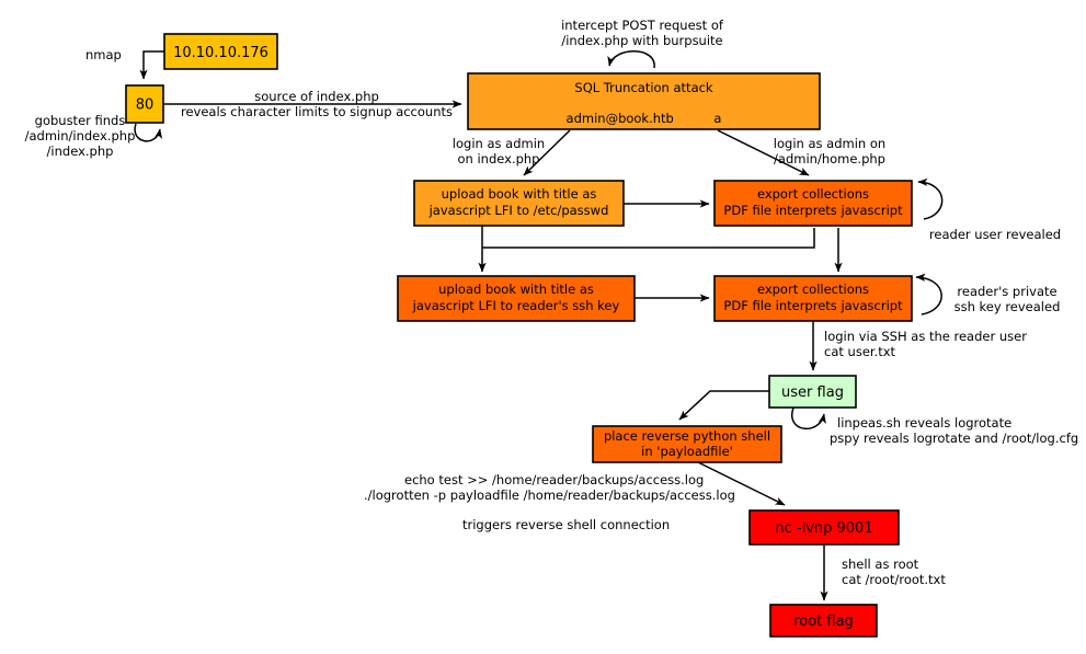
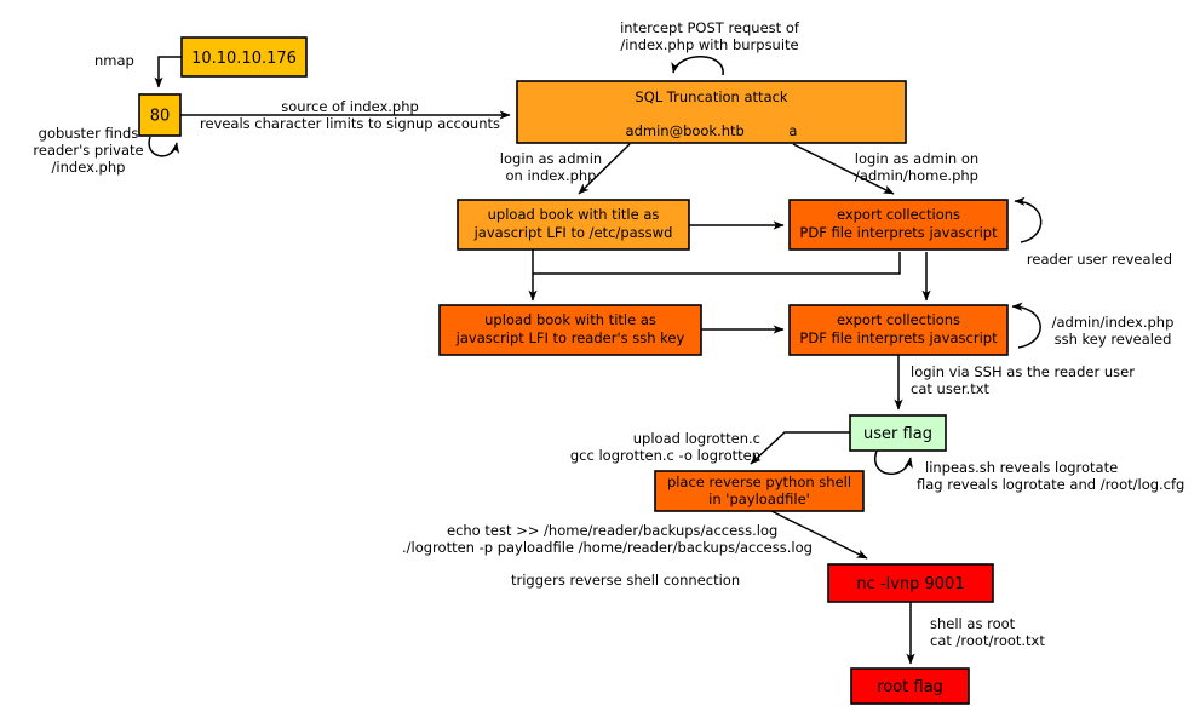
  10.10.10.176
  80
  SQL Truncation attack
  admin@book.htb a
  upload book with title as
  javascript LFI to /etc/passwd
  export collections
  PDF file interprets javascript
  upload book with title as
  javascript LFI to reader's ssh key
  export collections
  PDF file interprets javascript
  user flag
  place reverse python shell
  in 'payloadfile'
  nc -lvnp 9001
  root flag
  nmap
  gobuster finds
- /admin/index.php
+ reader's private
  /index.php
  source of index.php
  reveals character limits to signup accounts
  intercept POST request of
  /index.php with burpsuite
  login as admin
  on index.php
  login as admin on
  /admin/home.php
  reader user revealed
- reader's private
+ /admin/index.php
  ssh key revealed
  login via SSH as the reader user
  cat user.txt
+ upload logrotten.c
+ gcc logrotten.c -o logrotten
  linpeas.sh reveals logrotate
- pspy reveals logrotate and /root/log.cfg
+ flag reveals logrotate and /root/log.cfg
  echo test >> /home/reader/backups/access.log
  ./logrotten -p payloadfile /home/reader/backups/access.log
  triggers reverse shell connection
  shell as root
  cat /root/root.txt
